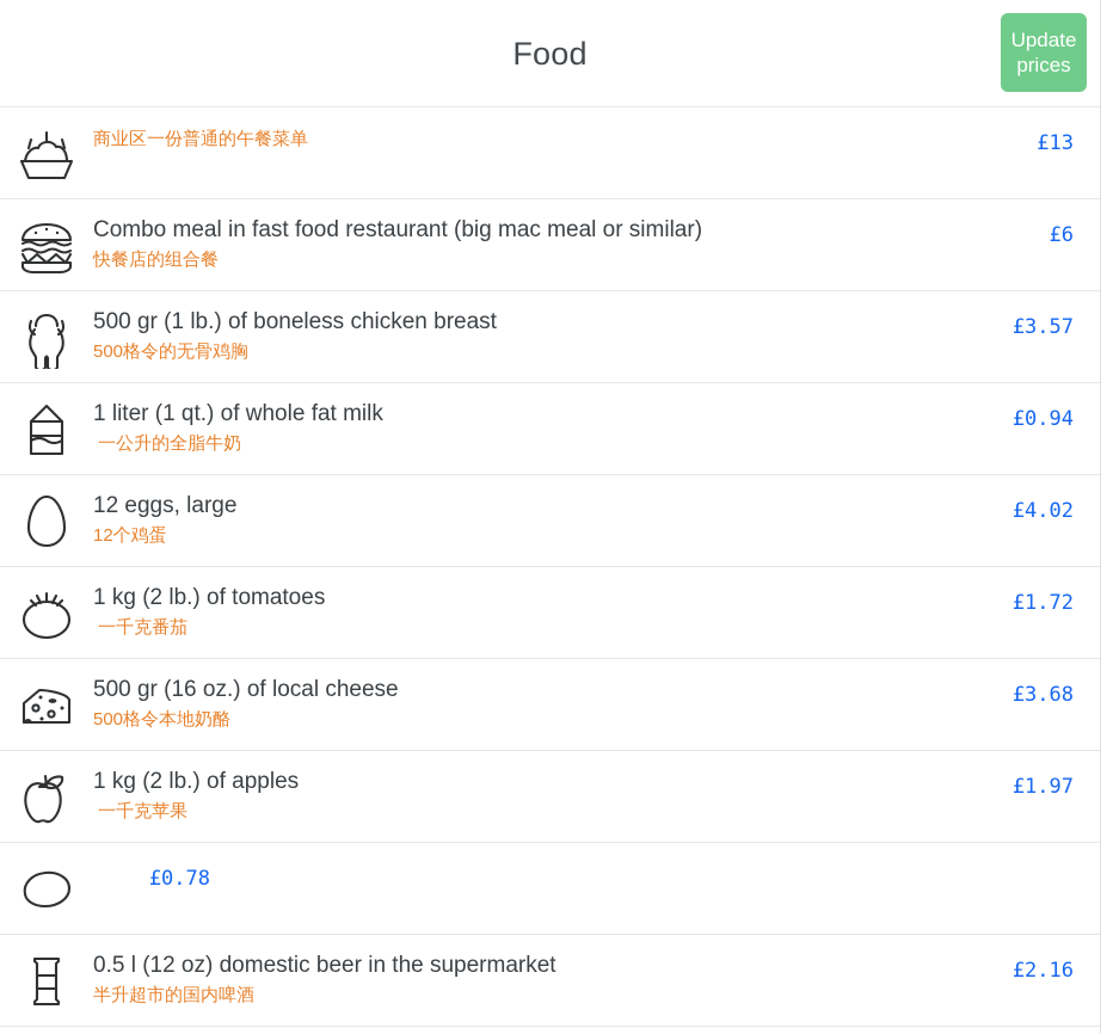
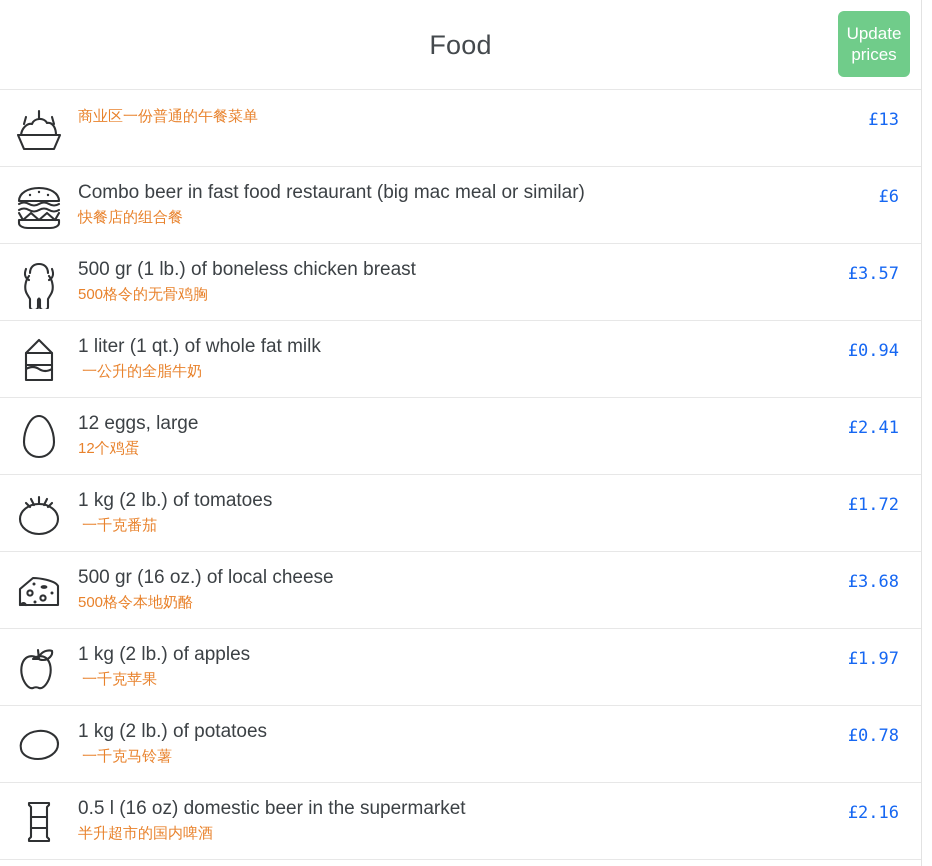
  Food
  Update
  prices
  商业区一份普通的午餐菜单
  £13
- Combo meal in fast food restaurant (big mac meal or similar)
+ Combo beer in fast food restaurant (big mac meal or similar)
  快餐店的组合餐
  £6
  500 gr (1 lb.) of boneless chicken breast
  500格令的无骨鸡胸
  £3.57
  1 liter (1 qt.) of whole fat milk
  一公升的全脂牛奶
  £0.94
  12 eggs, large
  12个鸡蛋
- £4.02
+ £2.41
  1 kg (2 lb.) of tomatoes
  一千克番茄
  £1.72
  500 gr (16 oz.) of local cheese
  500格令本地奶酪
  £3.68
  1 kg (2 lb.) of apples
  一千克苹果
  £1.97
+ 1 kg (2 lb.) of potatoes
+ 一千克马铃薯
  £0.78
- 0.5 l (12 oz) domestic beer in the supermarket
+ 0.5 l (16 oz) domestic beer in the supermarket
  半升超市的国内啤酒
  £2.16
